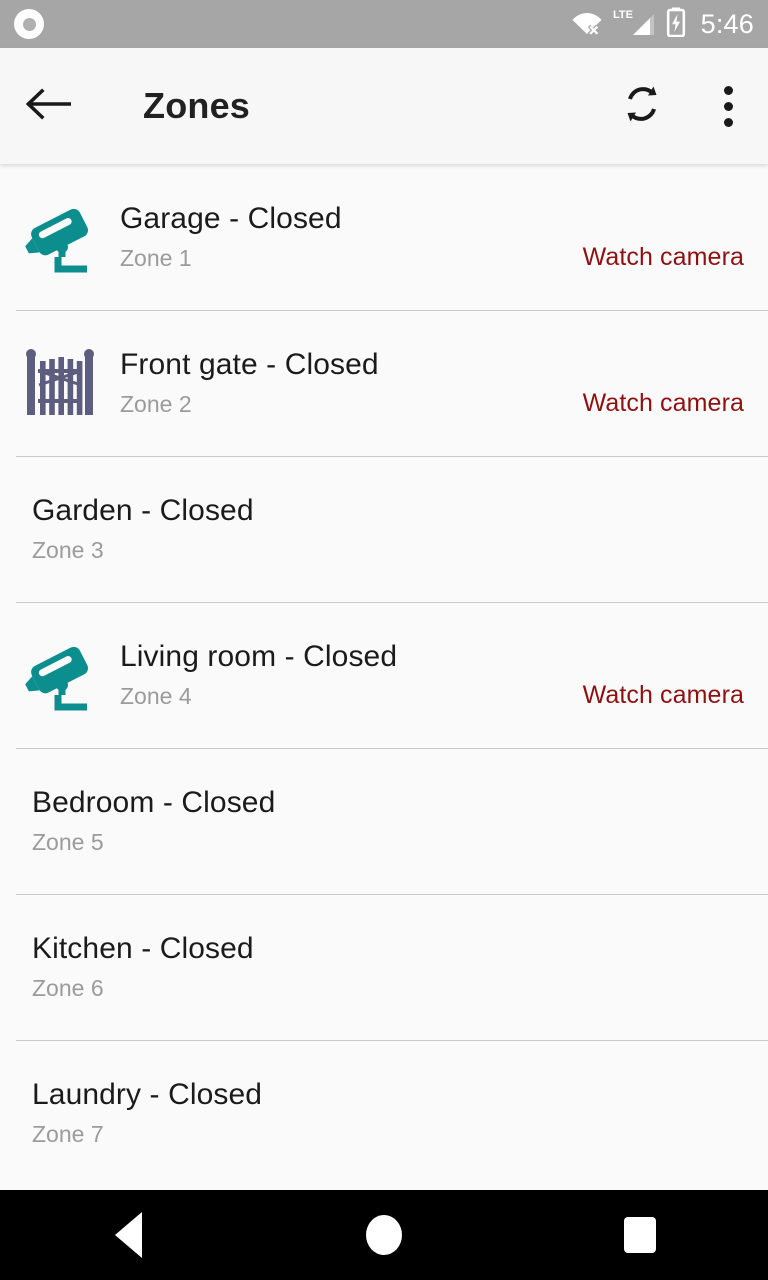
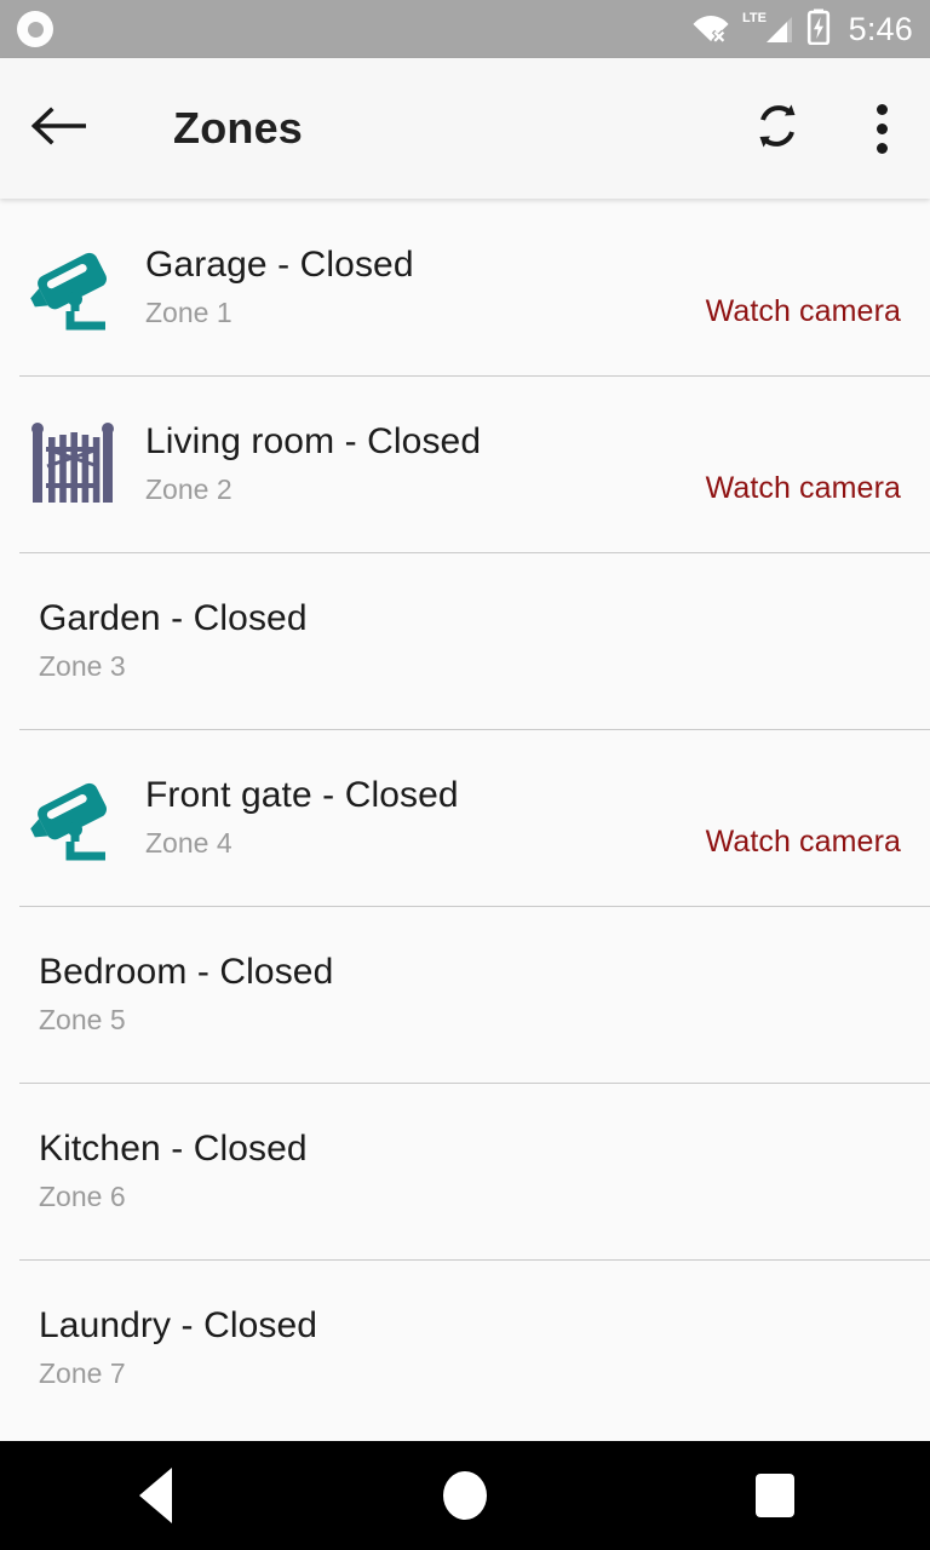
  LTE
  5:46
  Zones
  Garage - Closed
  Zone 1
  Watch camera
- Front gate - Closed
+ Living room - Closed
  Zone 2
  Watch camera
  Garden - Closed
  Zone 3
- Living room - Closed
+ Front gate - Closed
  Zone 4
  Watch camera
  Bedroom - Closed
  Zone 5
  Kitchen - Closed
  Zone 6
  Laundry - Closed
  Zone 7
